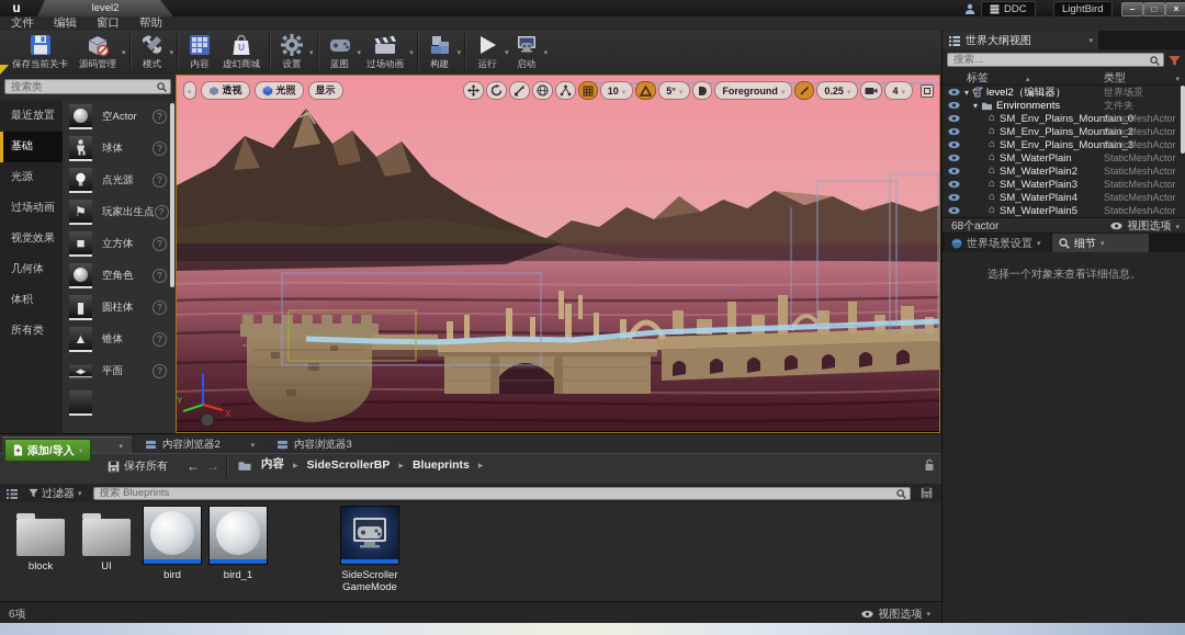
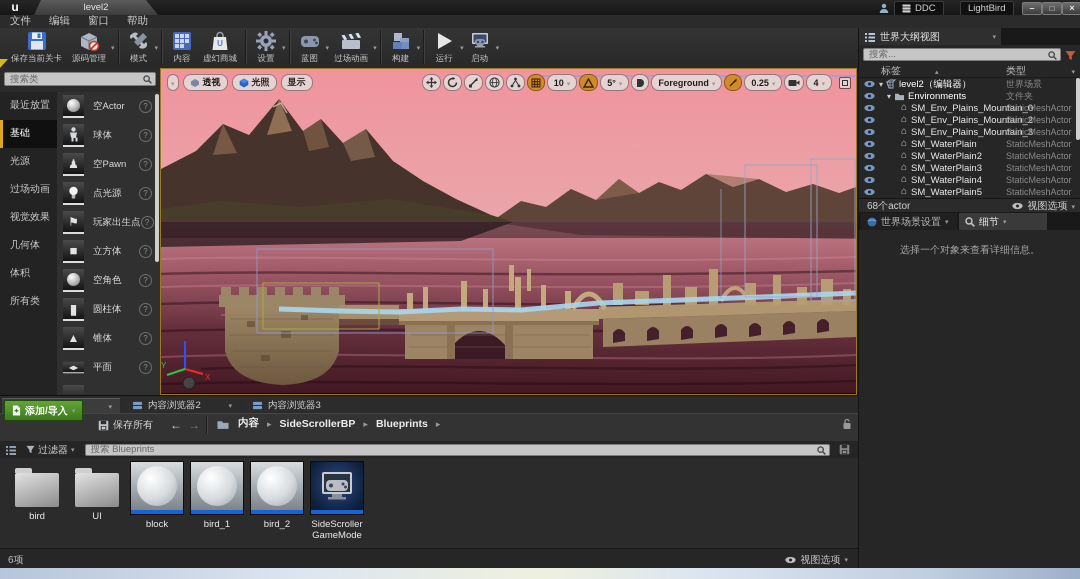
  u
  level2
  DDC
  LightBird
  文件
  编辑
  窗口
  帮助
  保存当前关卡
  源码管理
  模式
  内容
  U
  虚幻商城
  设置
  蓝图
  过场动画
  构建
  运行
  启动
  搜索类
  最近放置
  基础
  光源
  过场动画
  视觉效果
  几何体
  体积
  所有类
  空Actor
  球体
+ ♟
+ 空Pawn
  点光源
  ⚑
  玩家出生点
  ■
  立方体
  空角色
  ▮
  圆柱体
  ▲
  锥体
  平面
  Y
  X
  透视
  光照
  显示
  10
  5°
  Foreground
  0.25
  4
  世界大纲视图
  搜索...
  标签
  类型
  level2（编辑器）
  世界场景
  Environments
  文件夹
  SM_Env_Plains_Mountain_0
  StaticMeshActor
  SM_Env_Plains_Mountain_2
  StaticMeshActor
  SM_Env_Plains_Mountain_3
  StaticMeshActor
  SM_WaterPlain
  StaticMeshActor
  SM_WaterPlain2
  StaticMeshActor
  SM_WaterPlain3
  StaticMeshActor
  SM_WaterPlain4
  StaticMeshActor
  SM_WaterPlain5
  StaticMeshActor
  68个actor
  视图选项
  世界场景设置
  细节
  选择一个对象来查看详细信息。
  内容浏览器2
  内容浏览器3
  添加/导入
  保存所有
  内容
  SideScrollerBP
  Blueprints
  过滤器
  搜索 Blueprints
- block
+ bird
  UI
- bird
+ block
  bird_1
+ bird_2
  SideScroller GameMode
  6项
  视图选项
